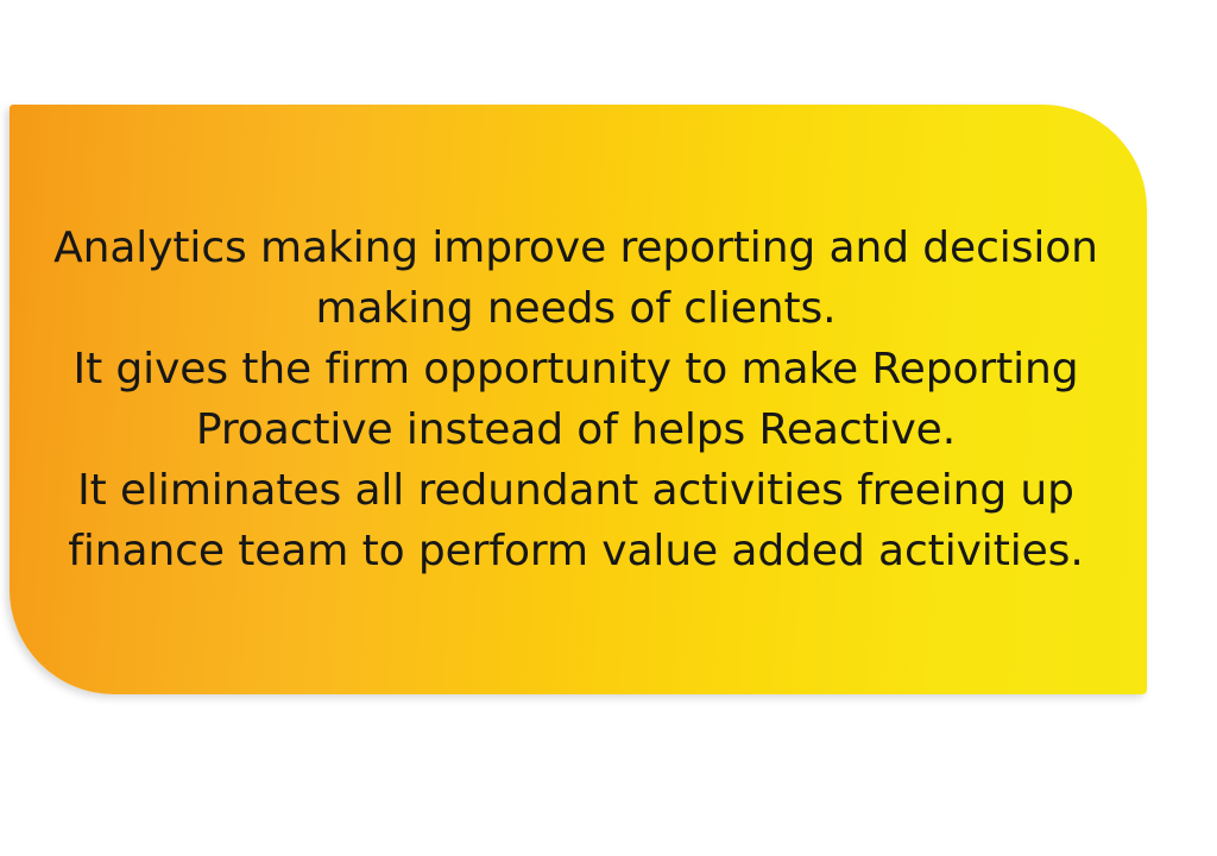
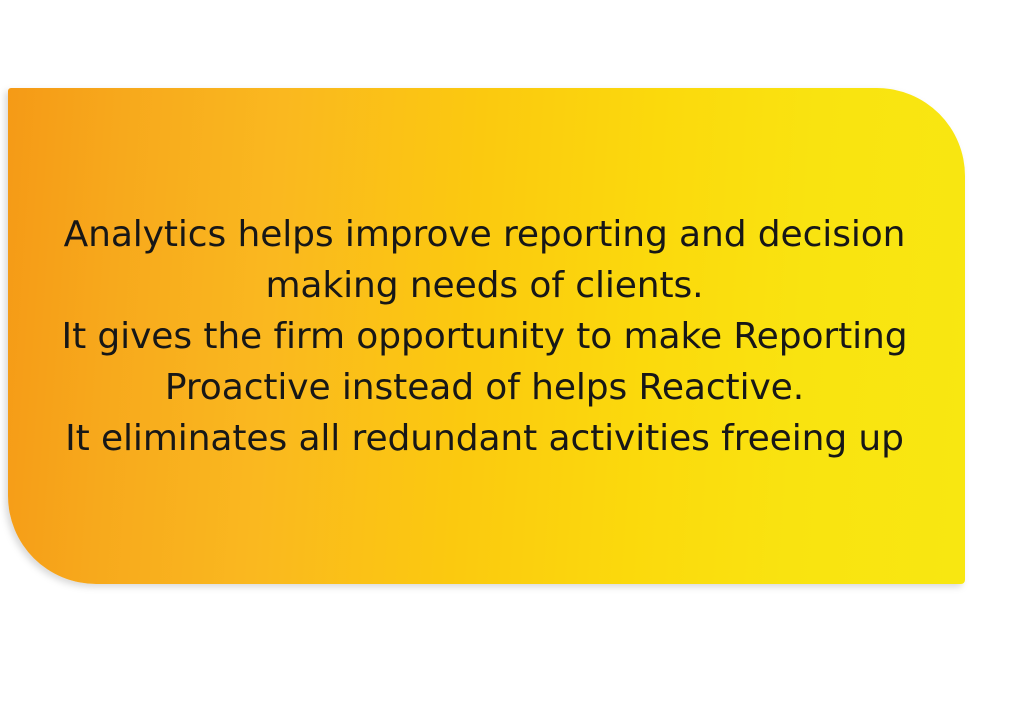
- Analytics making improve reporting and decision
+ Analytics helps improve reporting and decision
  making needs of clients.
  It gives the firm opportunity to make Reporting
  Proactive instead of helps Reactive.
  It eliminates all redundant activities freeing up
- finance team to perform value added activities.
